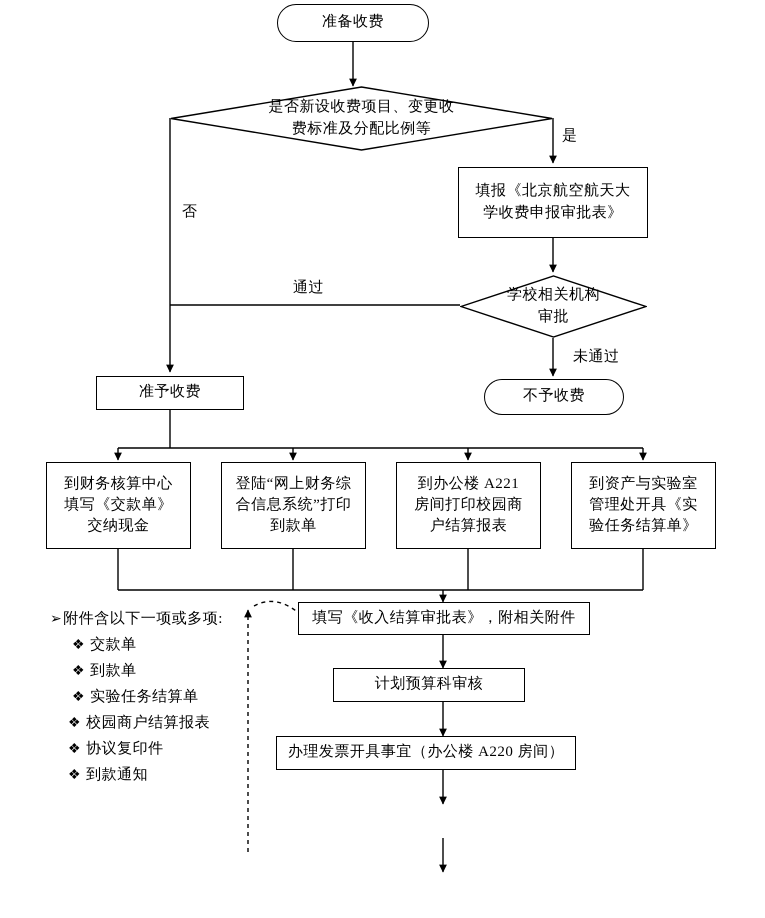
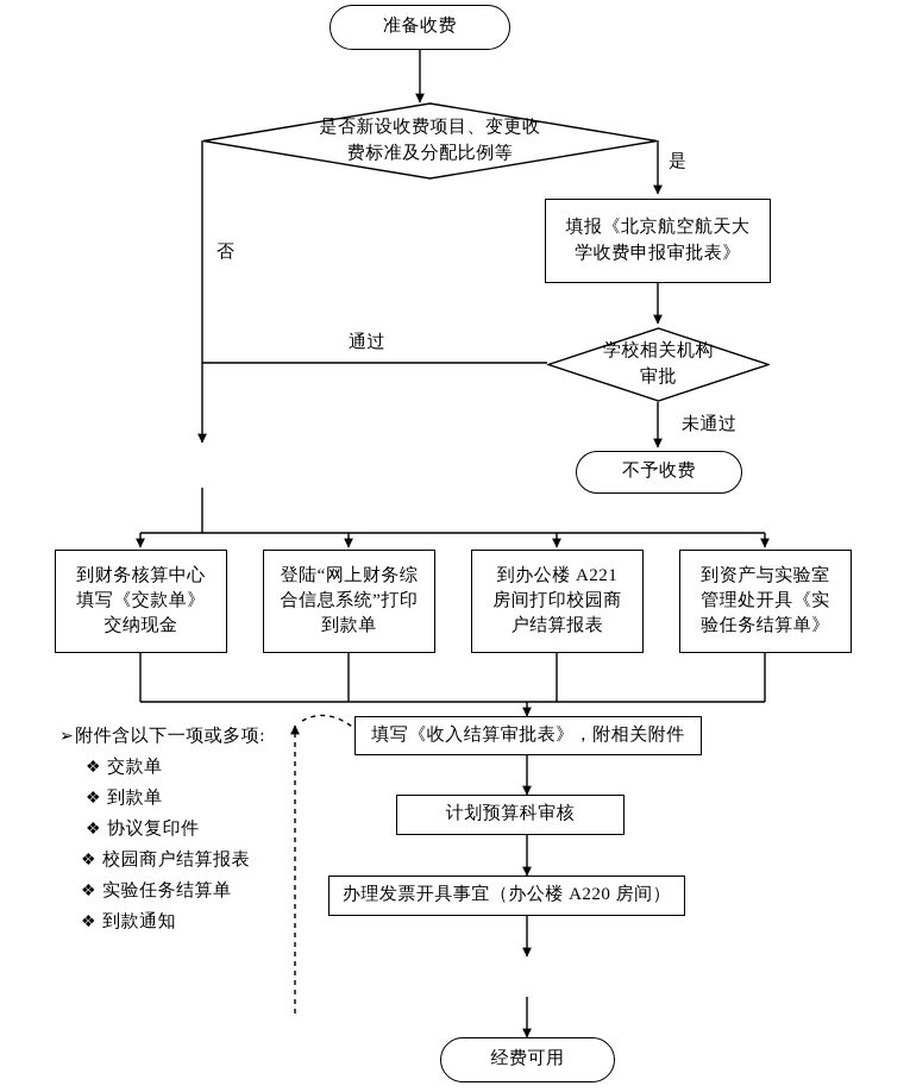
  准备收费
  是否新设收费项目、变更收
  费标准及分配比例等
  填报《北京航空航天大
  学收费申报审批表》
  学校相关机构
  审批
- 准予收费
  不予收费
  到财务核算中心
  填写《交款单》
  交纳现金
  登陆“网上财务综
  合信息系统”打印
  到款单
  到办公楼 A221
  房间打印校园商
  户结算报表
  到资产与实验室
  管理处开具《实
  验任务结算单》
  填写《收入结算审批表》，附相关附件
  计划预算科审核
  办理发票开具事宜（办公楼 A220 房间）
+ 经费可用
  是
  否
  通过
  未通过
  ➢附件含以下一项或多项:
  ❖ 交款单
  ❖ 到款单
- ❖ 实验任务结算单
+ ❖ 协议复印件
  ❖ 校园商户结算报表
- ❖ 协议复印件
+ ❖ 实验任务结算单
  ❖ 到款通知
